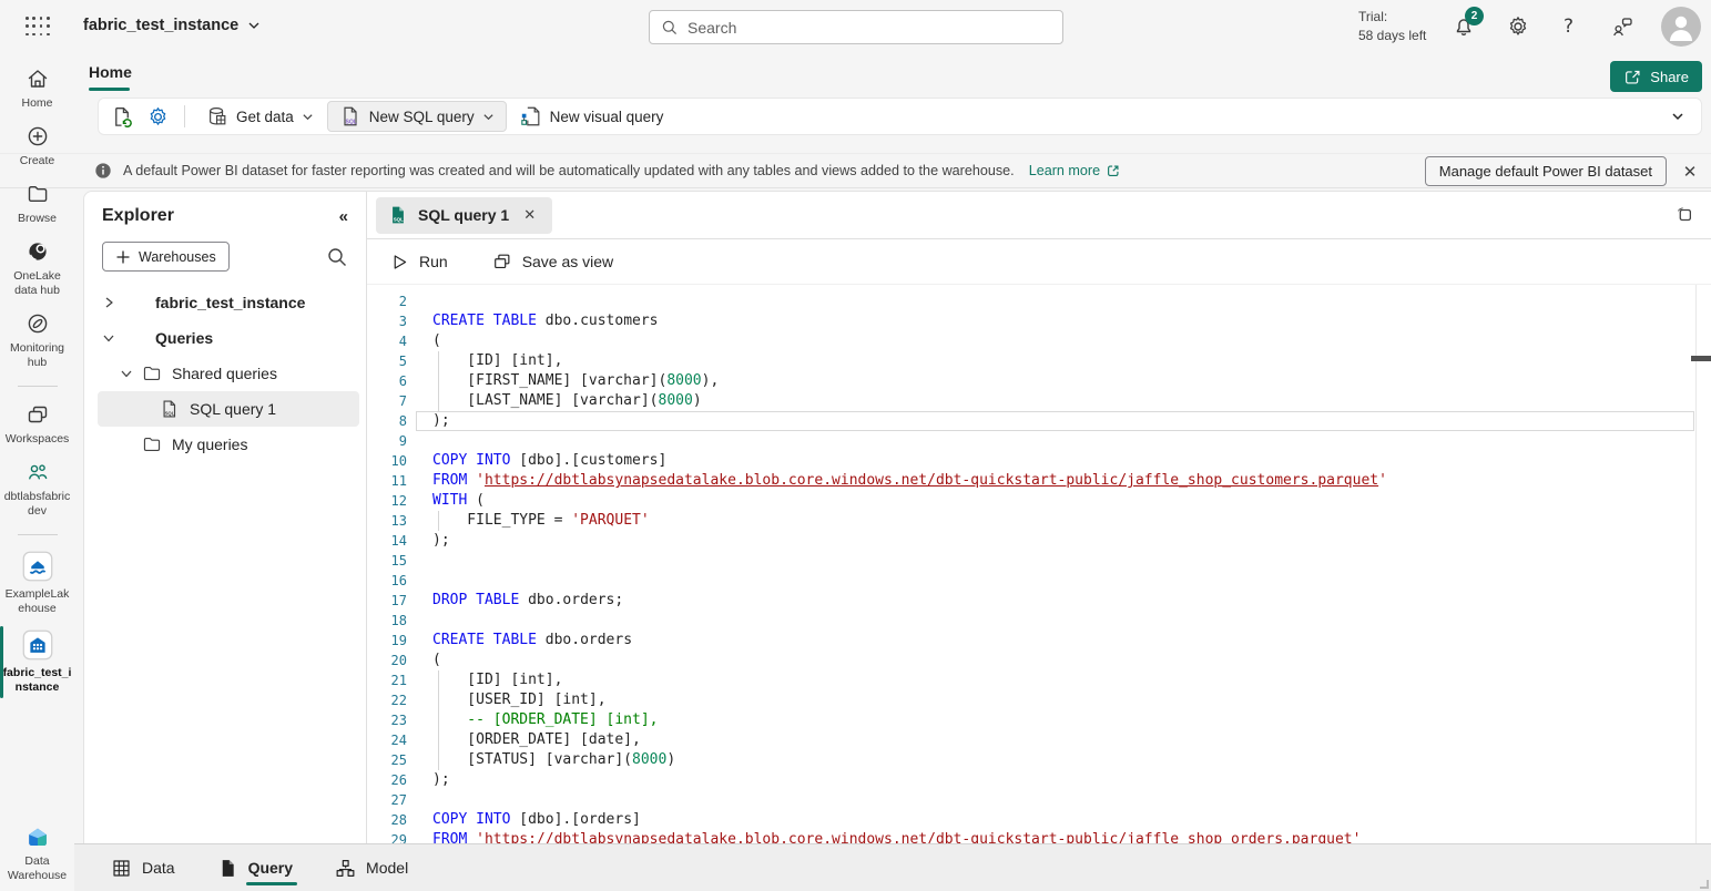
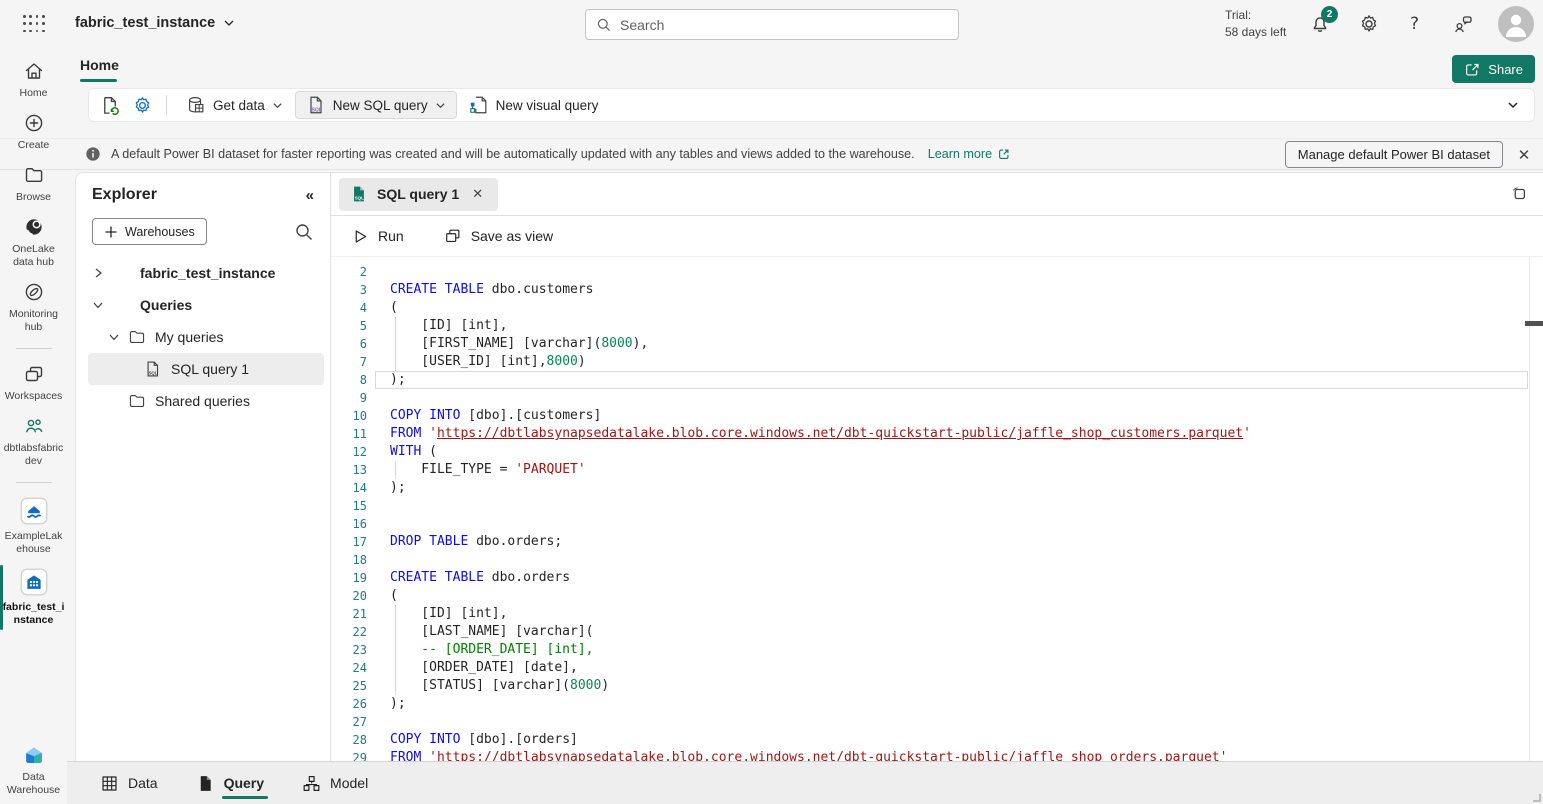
  fabric_test_instance
  Search
  Trial:
  58 days left
  2
  ?
  Home
  Share
  Get data
  New SQL query
  New visual query
  A default Power BI dataset for faster reporting was created and will be automatically updated with any tables and views added to the warehouse.
  Learn more
  Manage default Power BI dataset
  ✕
  Home
  Create
  Browse
  OneLake data hub
  Monitoring hub
  Workspaces
  dbtlabsfabricdev
  ExampleLakehouse
  fabric_test_instance
  Data Warehouse
  Explorer
  «
  Warehouses
  fabric_test_instance
  Queries
- Shared queries
+ My queries
  SQL query 1
- My queries
+ Shared queries
  SQL query 1
  ✕
  Run
  Save as view
  2
  3
  CREATE TABLE dbo.customers
  4
  (
  5
  [ID] [int],
  6
  [FIRST_NAME] [varchar](8000),
  7
- [LAST_NAME] [varchar](8000)
+ [USER_ID] [int],8000)
  8
  );
  9
  10
  COPY INTO [dbo].[customers]
  11
  FROM 'https://dbtlabsynapsedatalake.blob.core.windows.net/dbt-quickstart-public/jaffle_shop_customers.parquet'
  12
  WITH (
  13
  FILE_TYPE = 'PARQUET'
  14
  );
  15
  16
  17
  DROP TABLE dbo.orders;
  18
  19
  CREATE TABLE dbo.orders
  20
  (
  21
  [ID] [int],
  22
- [USER_ID] [int],
+ [LAST_NAME] [varchar](
  23
  -- [ORDER_DATE] [int],
  24
  [ORDER_DATE] [date],
  25
  [STATUS] [varchar](8000)
  26
  );
  27
  28
  COPY INTO [dbo].[orders]
  29
  FROM 'https://dbtlabsynapsedatalake.blob.core.windows.net/dbt-quickstart-public/jaffle_shop_orders.parquet'
  Data
  Query
  Model
